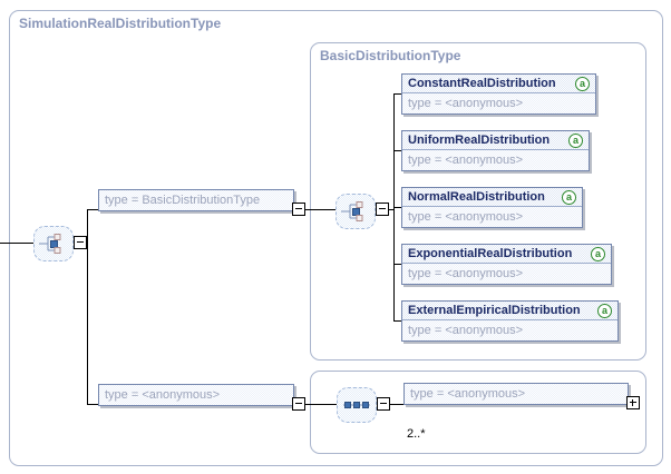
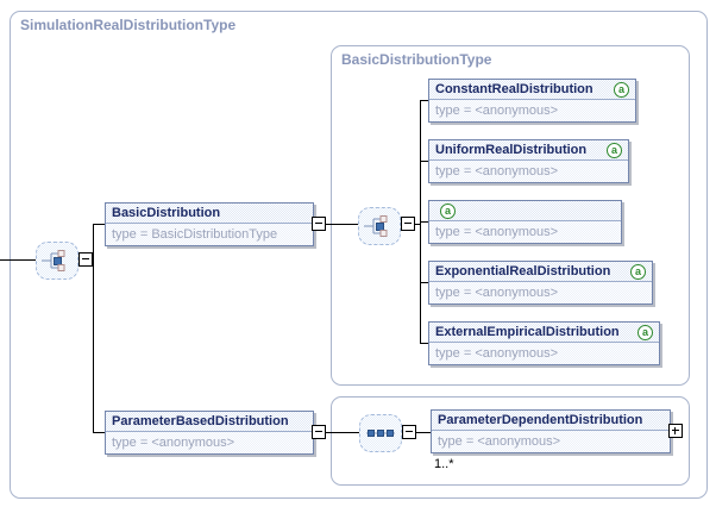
  SimulationRealDistributionType
  BasicDistributionType
+ BasicDistribution
  type = BasicDistributionType
+ ParameterBasedDistribution
  type = <anonymous>
  ConstantRealDistribution
  a
  type = <anonymous>
  UniformRealDistribution
  a
  type = <anonymous>
- NormalRealDistribution
  a
  type = <anonymous>
  ExponentialRealDistribution
  a
  type = <anonymous>
  ExternalEmpiricalDistribution
  a
  type = <anonymous>
+ ParameterDependentDistribution
  type = <anonymous>
- 2..*
+ 1..*
